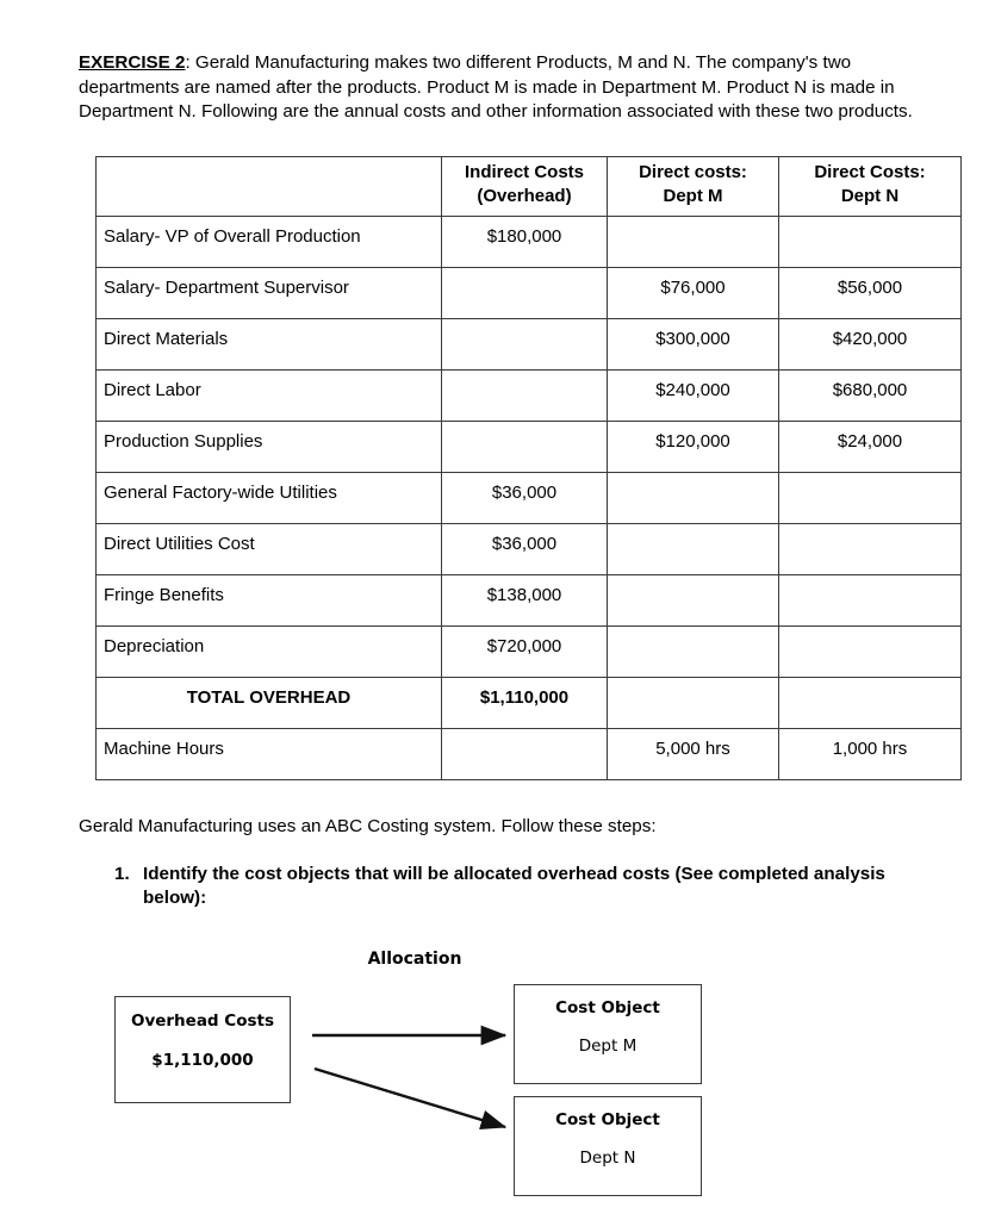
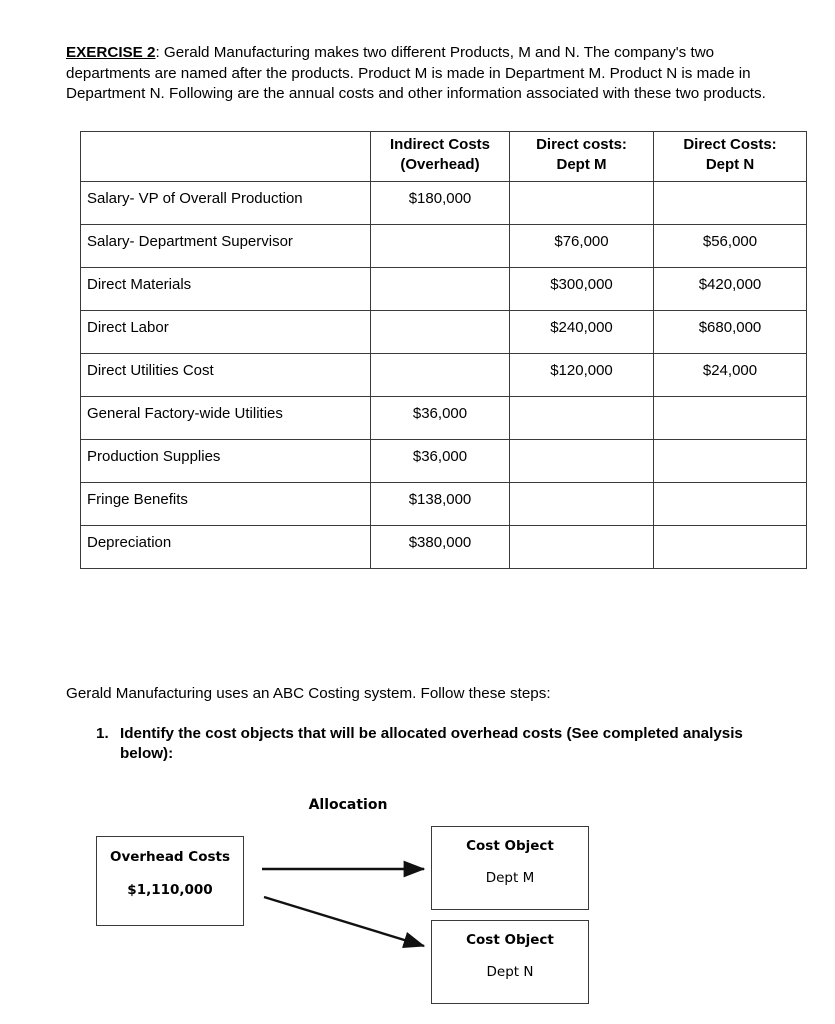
  EXERCISE 2: Gerald Manufacturing makes two different Products, M and N. The company's two departments are named after the products. Product M is made in Department M. Product N is made in Department N. Following are the annual costs and other information associated with these two products.
  	Indirect Costs (Overhead)	Direct costs: Dept M	Direct Costs: Dept N
  Salary- VP of Overall Production	$180,000
  Salary- Department Supervisor		$76,000	$56,000
  Direct Materials		$300,000	$420,000
  Direct Labor		$240,000	$680,000
- Production Supplies		$120,000	$24,000
+ Direct Utilities Cost		$120,000	$24,000
  General Factory-wide Utilities	$36,000
- Direct Utilities Cost	$36,000
+ Production Supplies	$36,000
  Fringe Benefits	$138,000
- Depreciation	$720,000
+ Depreciation	$380,000
- TOTAL OVERHEAD	$1,110,000
- Machine Hours		5,000 hrs	1,000 hrs
  Gerald Manufacturing uses an ABC Costing system. Follow these steps:
  1.
  Identify the cost objects that will be allocated overhead costs (See completed analysis below):
  Allocation
  Overhead Costs
  $1,110,000
  Cost Object
  Dept M
  Cost Object
  Dept N
